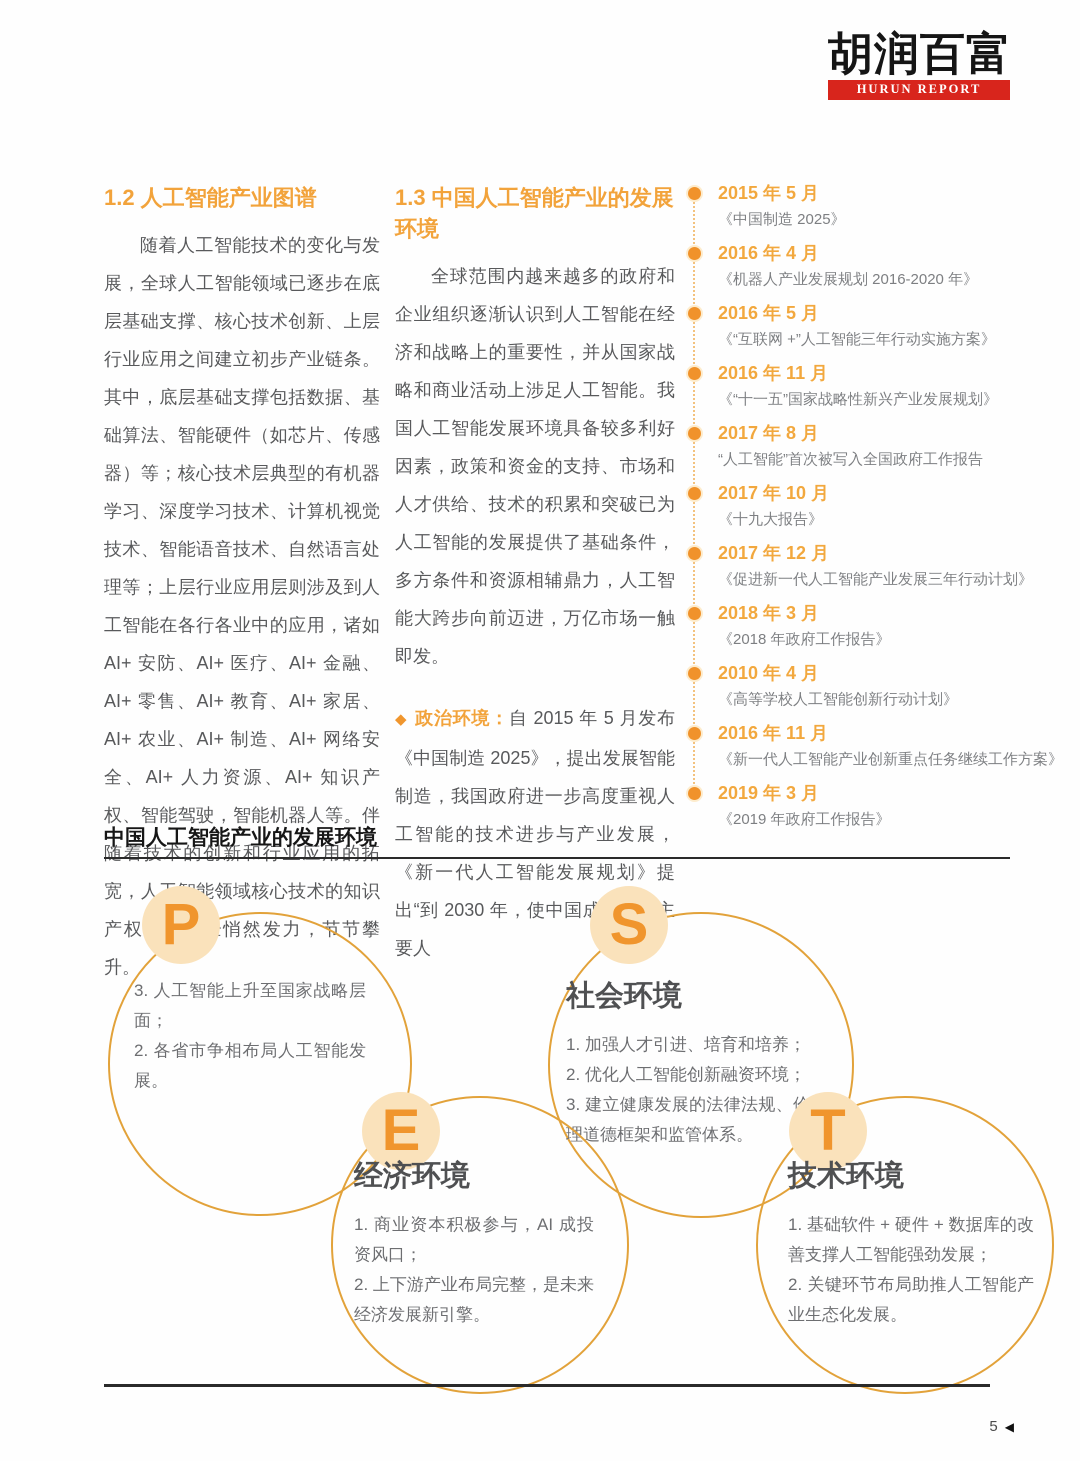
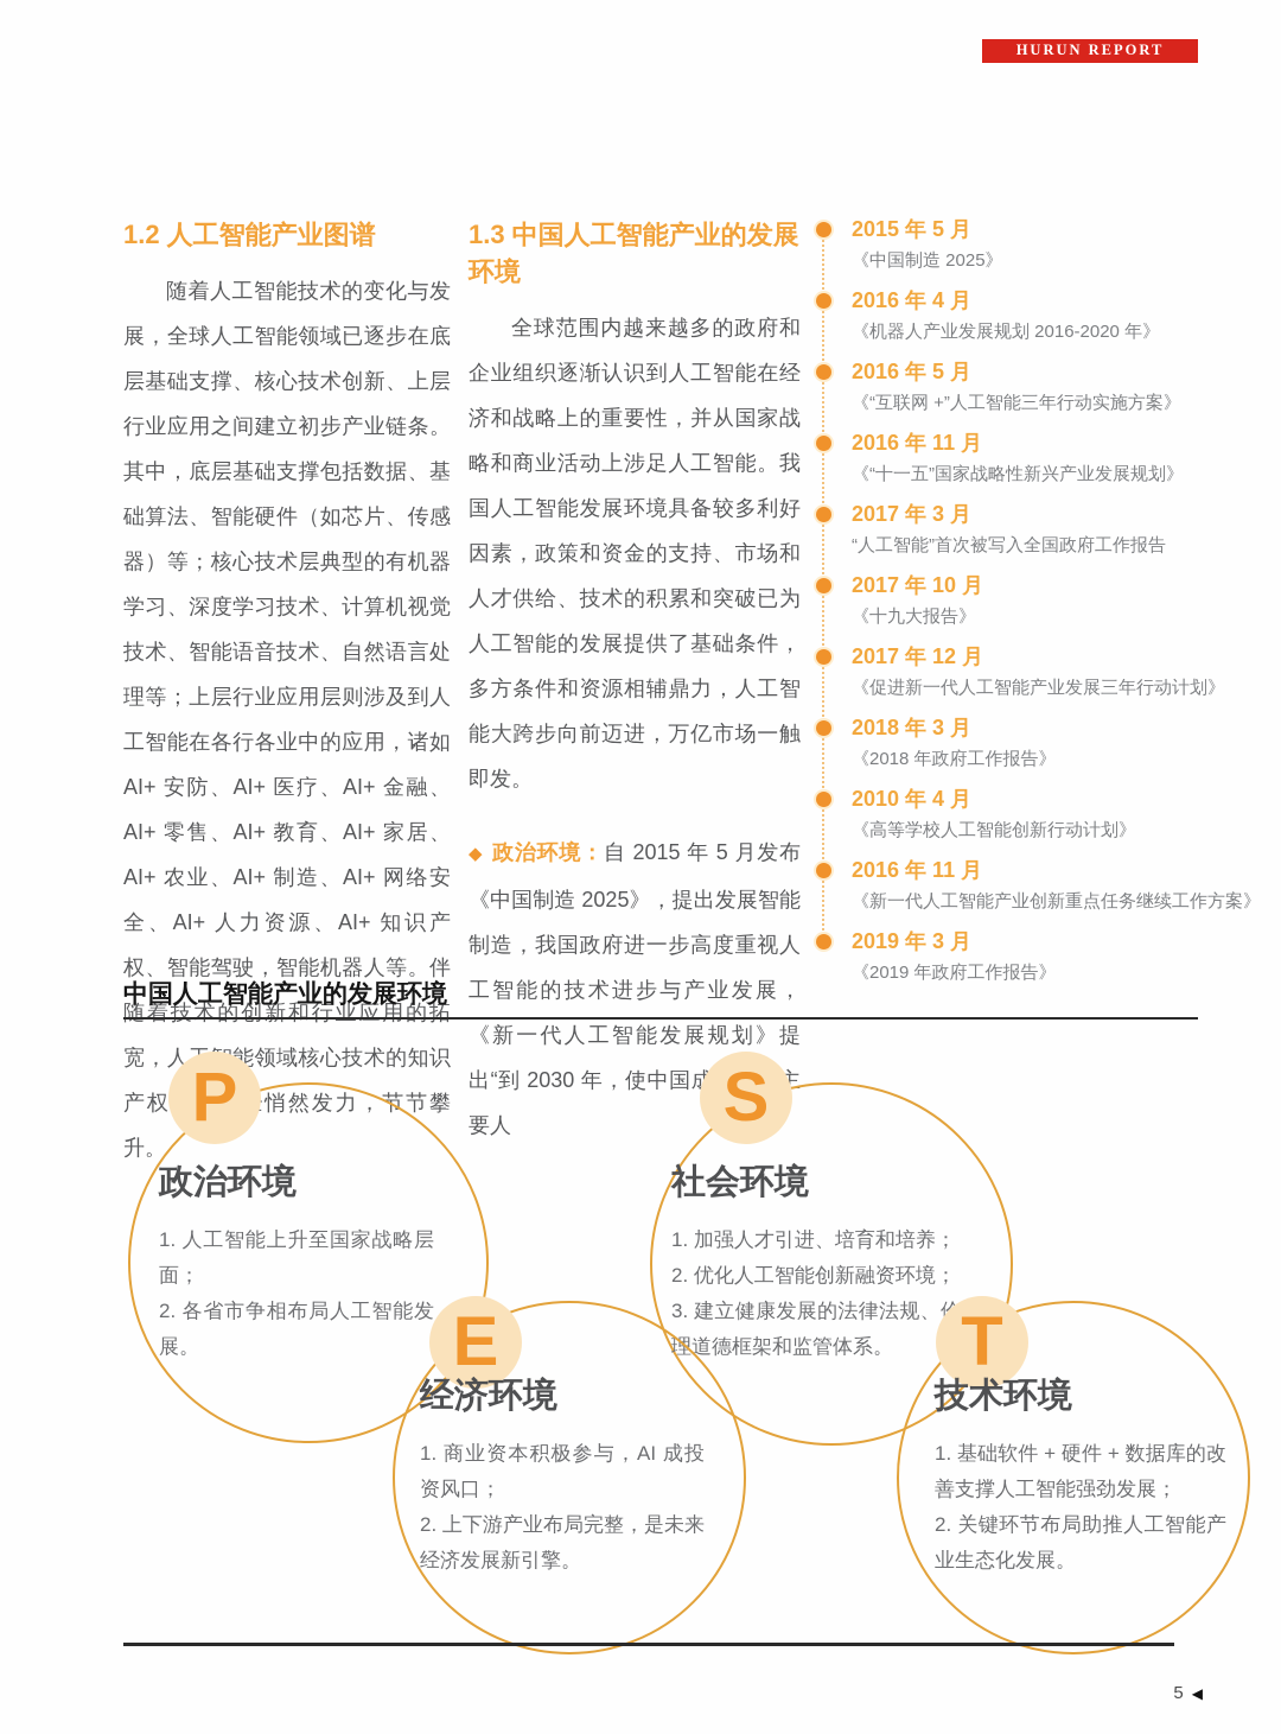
- 胡润百富
  HURUN REPORT
  1.2 人工智能产业图谱
  随着人工智能技术的变化与发展，全球人工智能领域已逐步在底层基础支撑、核心技术创新、上层行业应用之间建立初步产业链条。其中，底层基础支撑包括数据、基础算法、智能硬件（如芯片、传感器）等；核心技术层典型的有机器学习、深度学习技术、计算机视觉技术、智能语音技术、自然语言处理等；上层行业应用层则涉及到人工智能在各行各业中的应用，诸如 AI+ 安防、AI+ 医疗、AI+ 金融、AI+ 零售、AI+ 教育、AI+ 家居、AI+ 农业、AI+ 制造、AI+ 网络安全、AI+ 人力资源、AI+ 知识产权、智能驾驶，智能机器人等。伴随着技术的创新和行业应用的拓宽，人能领域核心技术的知识产权悄然发力，节节攀升。
  1.3 中国人工智能产业的发展环境
  全球范围内越来越多的政府和企业组织逐渐认识到人工智能在经济和战略上的重要性，并从国家战略和商业活动上涉足人工智能。我国人工智能发展环境具备较多利好因素，政策和资金的支持、市场和人才供给、技术的积累和突破已为人工智能的发展提供了基础条件，多方条件和资源相辅鼎力，人工智能大跨步向前迈进，万亿市场一触即发。
  ◆ 政治环境：自 2015 年 5 月发布《中国制造 2025》，提出发展智能制造，我国政府进一步高度重视人工智能的技术进步与产业发展，《新一代人工智能发展规划》提出“到 2030 年，使中国主要人
  2015 年 5 月
  《中国制造 2025》
  2016 年 4 月
  《机器人产业发展规划 2016-2020 年》
  2016 年 5 月
  《“互联网 +”人工智能三年行动实施方案》
  2016 年 11 月
  《“十一五”国家战略性新兴产业发展规划》
- 2017 年 8 月
+ 2017 年 3 月
  “人工智能”首次被写入全国政府工作报告
  2017 年 10 月
  《十九大报告》
  2017 年 12 月
  《促进新一代人工智能产业发展三年行动计划》
  2018 年 3 月
  《2018 年政府工作报告》
  2010 年 4 月
  《高等学校人工智能创新行动计划》
  2016 年 11 月
  《新一代人工智能产业创新重点任务继续工作方案》
  2019 年 3 月
  《2019 年政府工作报告》
  中国人工智能产业的发展环境
  P
+ 政治环境
- 3. 人工智能上升至国家战略层面；
+ 1. 人工智能上升至国家战略层面；
  2. 各省市争相布局人工智能发展。
  S
  社会环境
  1. 加强人才引进、培育和培养；
  2. 优化人工智能创新融资环境；
  3. 建立健康发展的法律法规、理道德框架和监管体系。
  E
  经济环境
  1. 商业资本积极参与，AI 成投资风口；
  2. 上下游产业布局完整，是未来经济发展新引擎。
  T
  技术环境
  1. 基础软件 + 硬件 + 数据库的改善支撑人工智能强劲发展；
  2. 关键环节布局助推人工智能产业生态化发展。
  5 ◀
